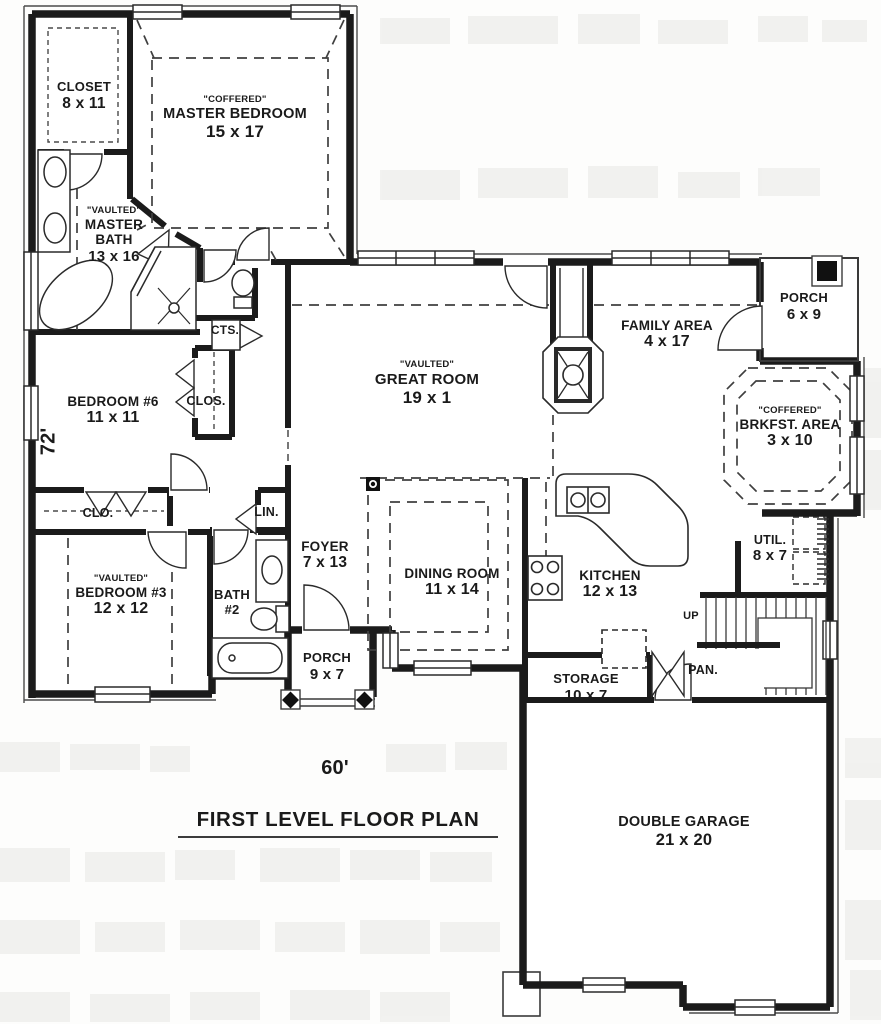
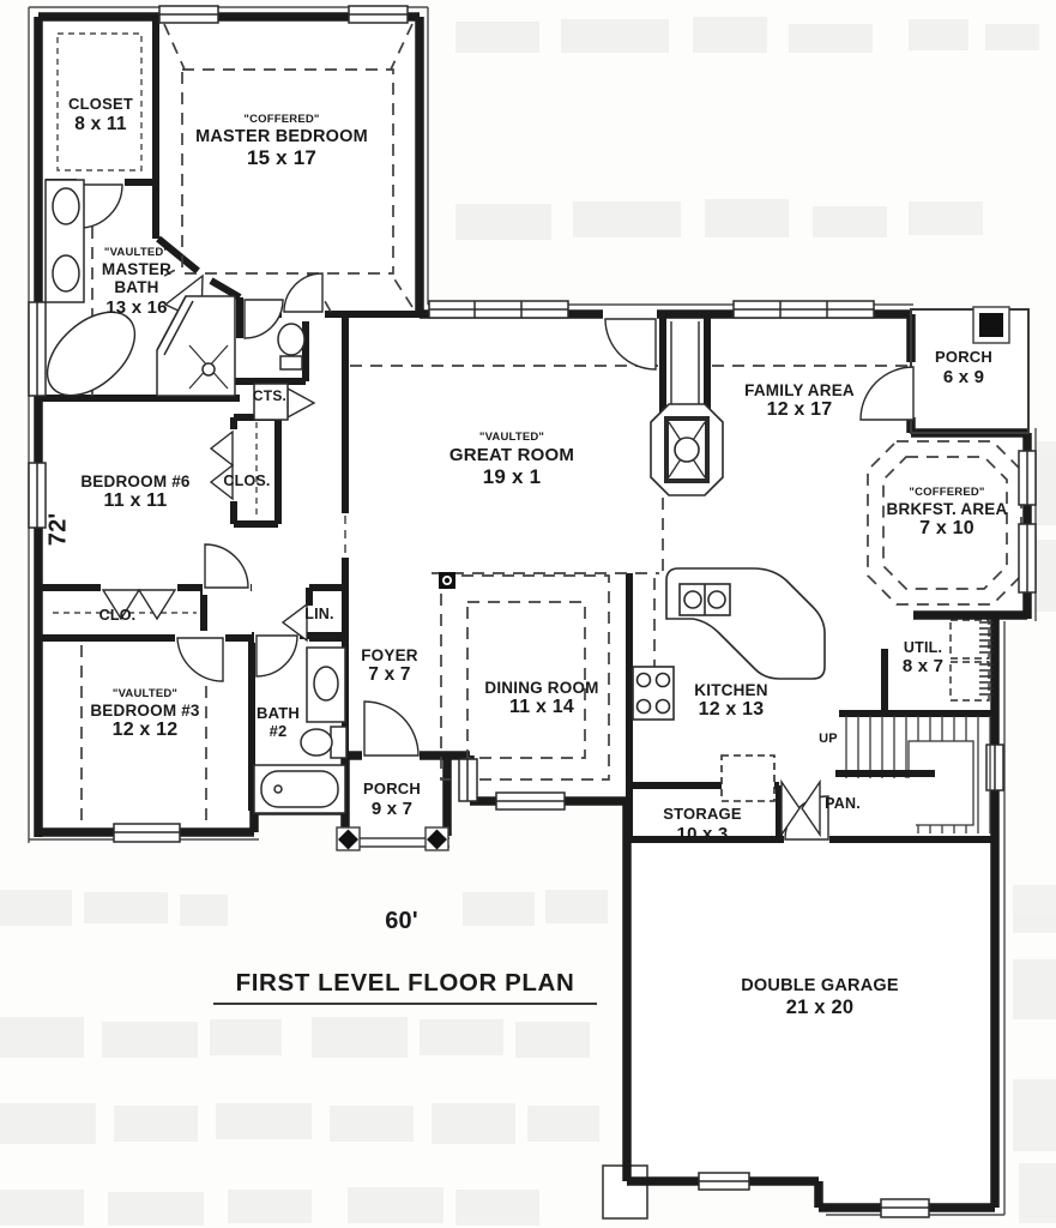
  CLOSET
  8 x 11
  "COFFERED"
  MASTER BEDROOM
  15 x 17
  "VAULTED"
  MASTER BATH
  13 x 16
  CTS.
  BEDROOM #6
  11 x 11
  CLOS.
  "VAULTED"
  GREAT ROOM
  19 x 1
  FAMILY AREA
- 4 x 17
+ 12 x 17
  PORCH
  6 x 9
  "COFFERED"
  BRKFST. AREA
- 3 x 10
+ 7 x 10
  CLO.
  LIN.
  FOYER
- 7 x 13
+ 7 x 7
  "VAULTED"
  BEDROOM #3
  12 x 12
  BATH
  #2
  PORCH
  9 x 7
  DINING ROOM
  11 x 14
  KITCHEN
  12 x 13
  STORAGE
- 10 x 7
+ 10 x 3
  UTIL.
  8 x 7
  UP
  PAN.
  DOUBLE GARAGE
  21 x 20
  60'
  FIRST LEVEL FLOOR PLAN
